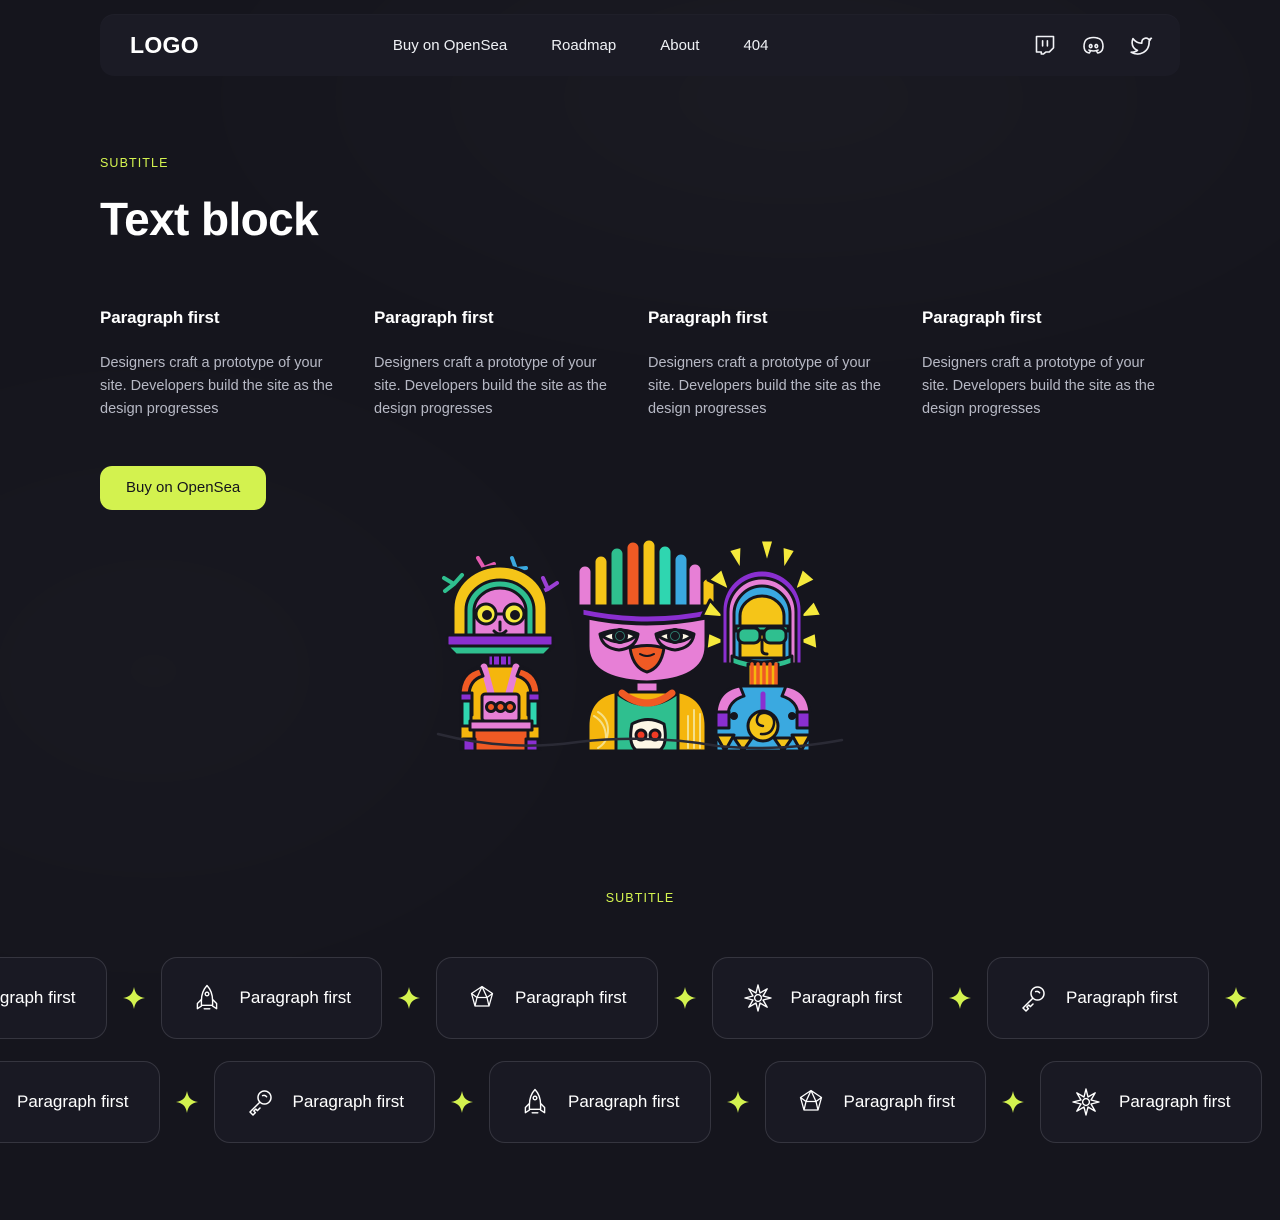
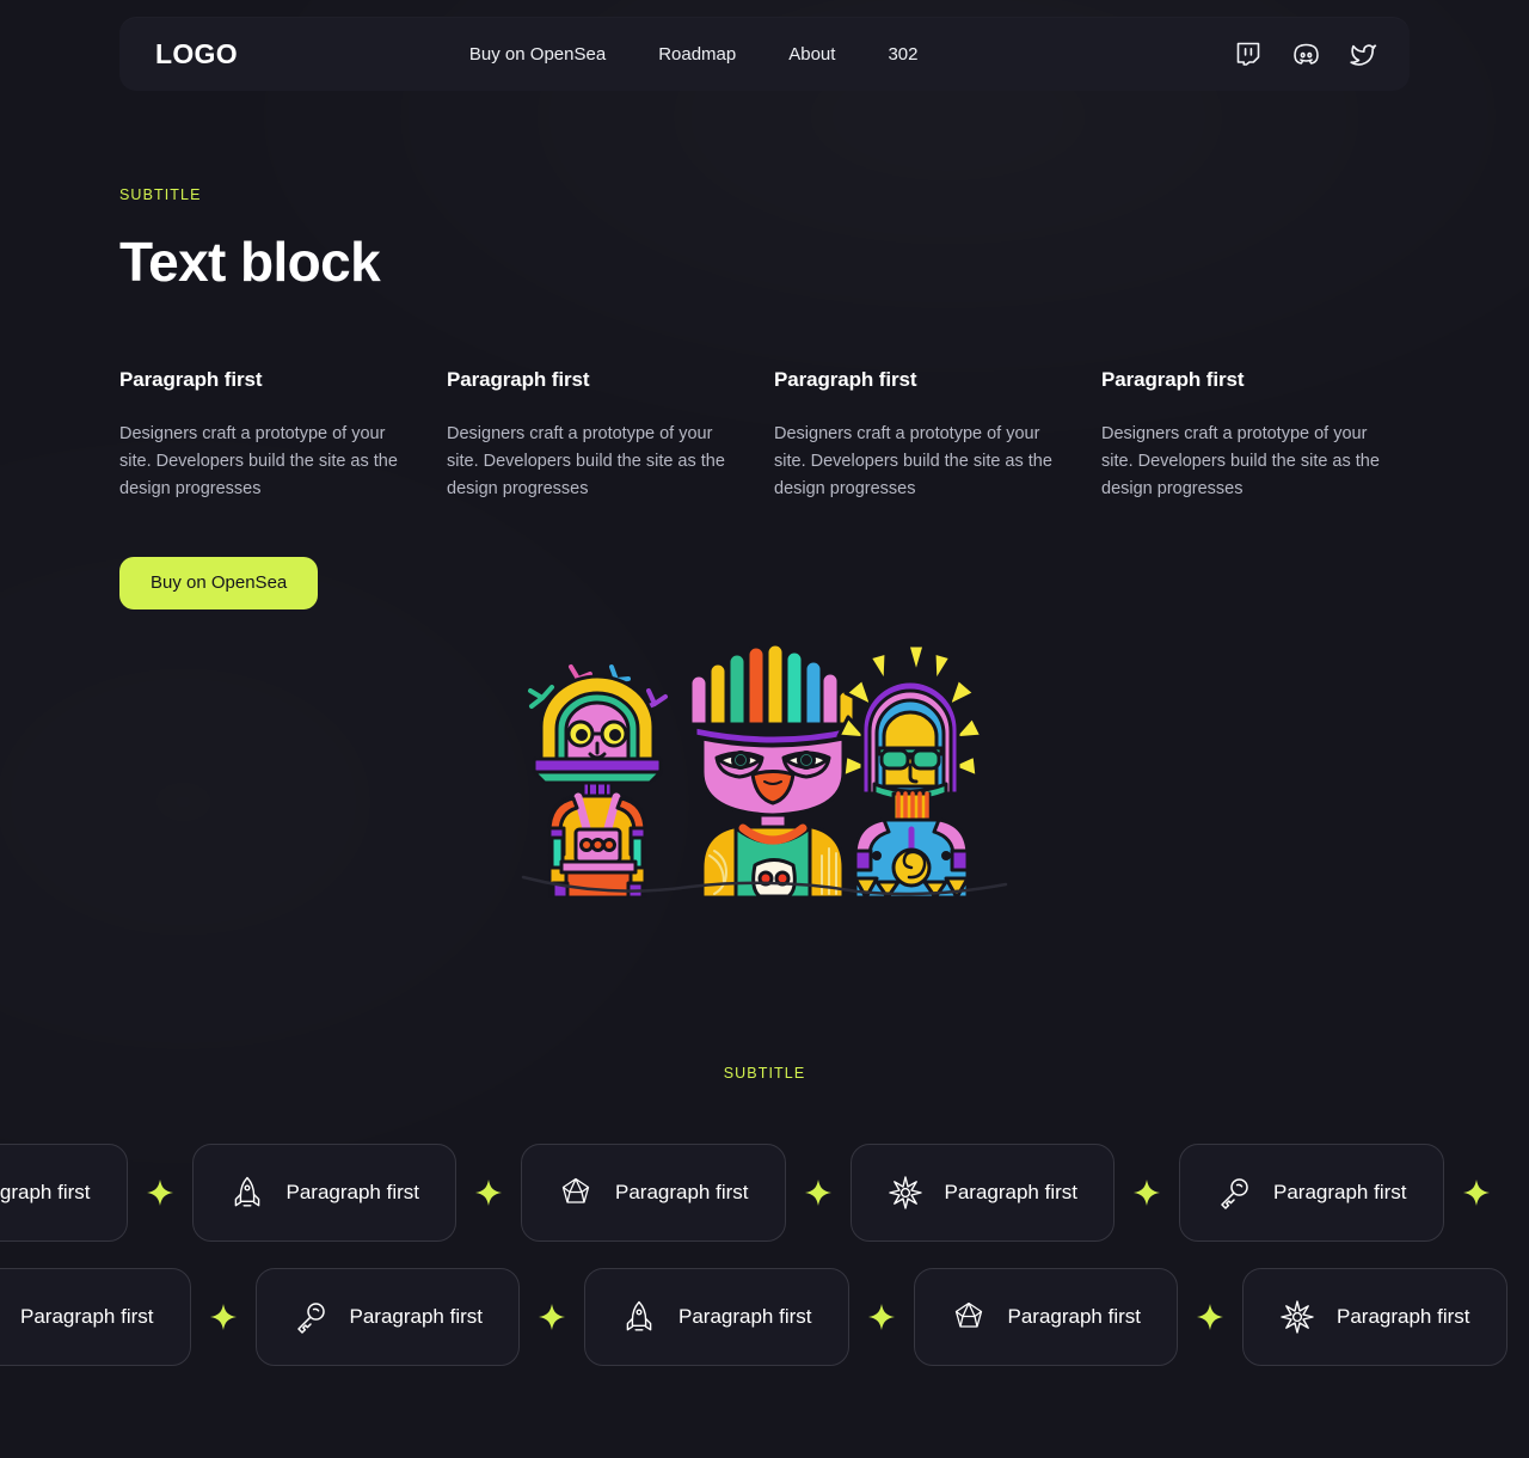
  LOGO
  Buy on OpenSea
  Roadmap
  About
- 404
+ 302
  SUBTITLE
  Text block
  Paragraph first
  Designers craft a prototype of your site. Developers build the site as the design progresses
  Paragraph first
  Designers craft a prototype of your site. Developers build the site as the design progresses
  Paragraph first
  Designers craft a prototype of your site. Developers build the site as the design progresses
  Paragraph first
  Designers craft a prototype of your site. Developers build the site as the design progresses
  Buy on OpenSea
  SUBTITLE
  graph first
  Paragraph first
  Paragraph first
  Paragraph first
  Paragraph first
  Paragraph first
  Paragraph first
  Paragraph first
  Paragraph first
  Paragraph first
